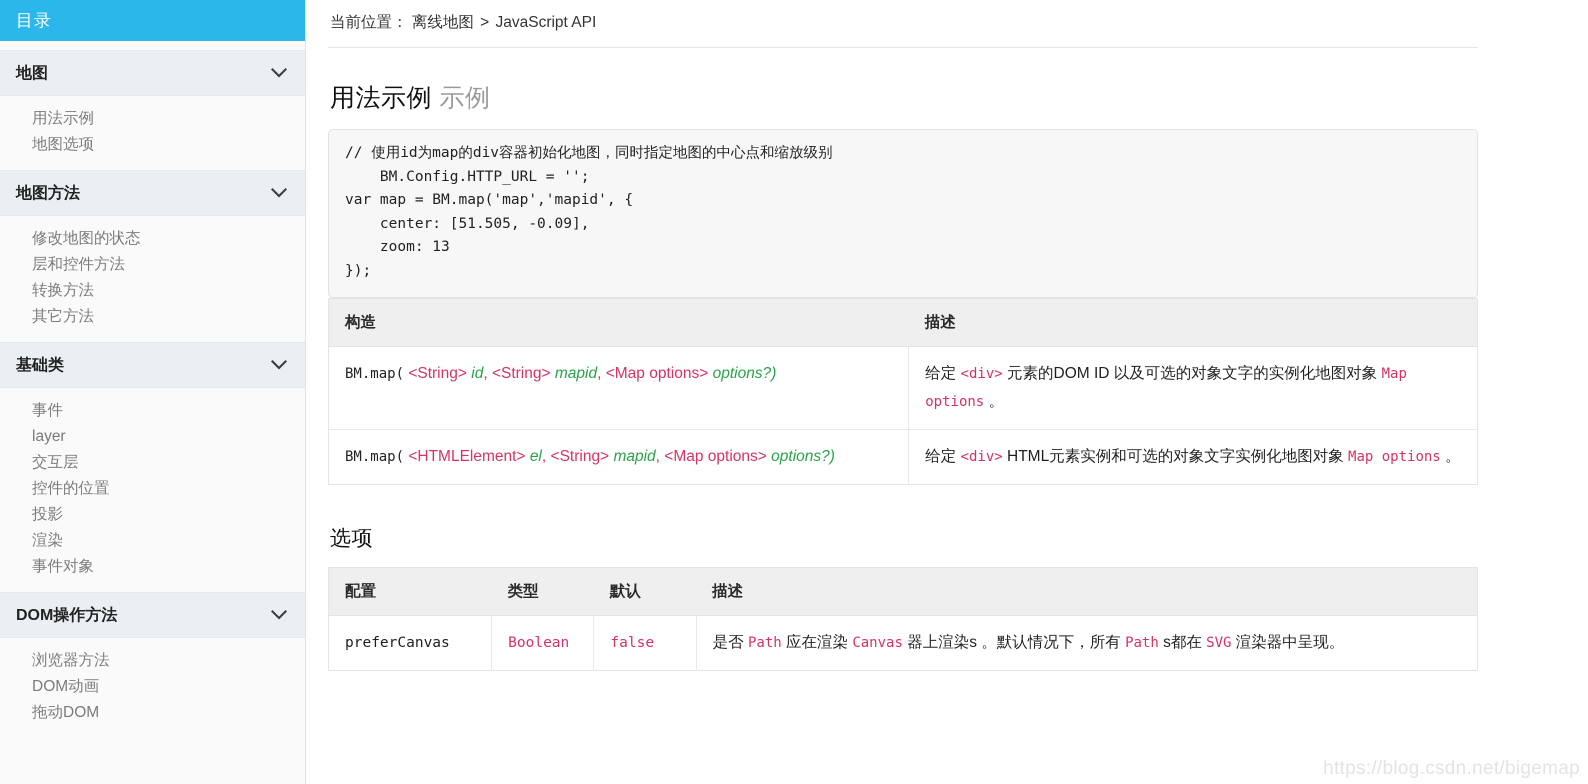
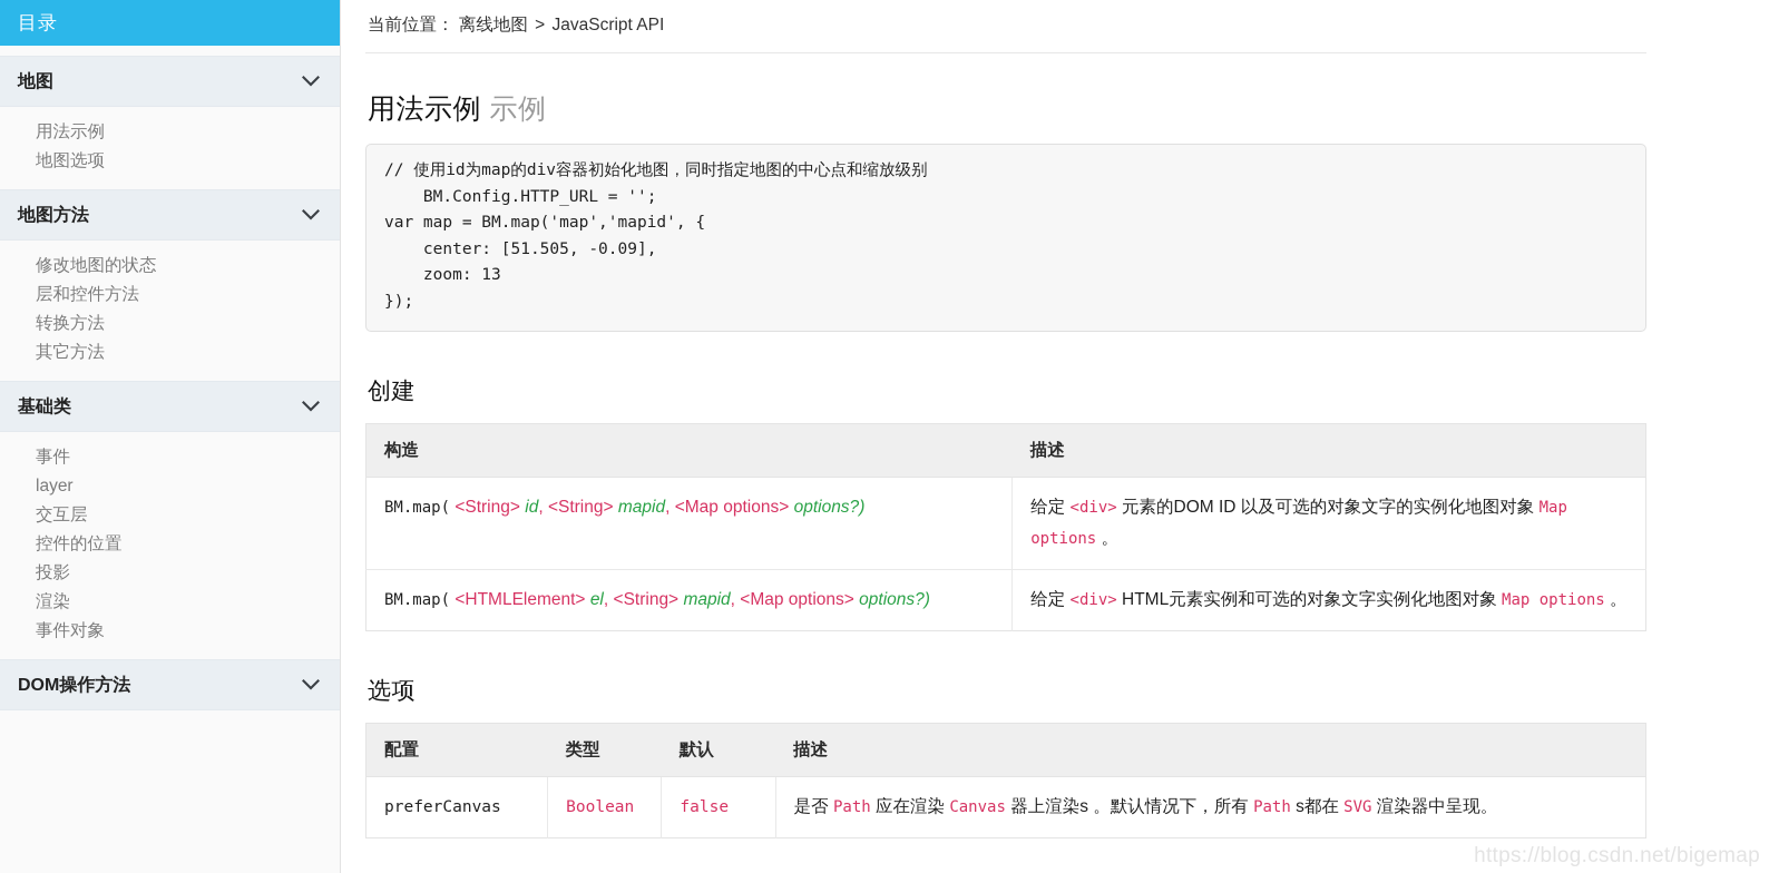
  目录
  地图
  用法示例
  地图选项
  地图方法
  修改地图的状态
  层和控件方法
  转换方法
  其它方法
  基础类
  事件
  layer
  交互层
  控件的位置
  投影
  渲染
  事件对象
  DOM操作方法
- 浏览器方法
- DOM动画
- 拖动DOM
  当前位置： 离线地图 > JavaScript API
  用法示例 示例
  // 使用id为map的div容器初始化地图，同时指定地图的中心点和缩放级别
  BM.Config.HTTP_URL = '';
  var map = BM.map('map','mapid', {
  center: [51.505, -0.09],
  zoom: 13
  });
+ 创建
  构造	描述
  BM.map( <String> id, <String> mapid, <Map options> options?)	给定 <div> 元素的DOM ID 以及可选的对象文字的实例化地图对象 Map options 。
  BM.map( <HTMLElement> el, <String> mapid, <Map options> options?)	给定 <div> HTML元素实例和可选的对象文字实例化地图对象 Map options 。
  选项
  配置	类型	默认	描述
  preferCanvas	Boolean	false	是否 Path 应在渲染 Canvas 器上渲染s 。默认情况下，所有 Path s都在 SVG 渲染器中呈现。
  https://blog.csdn.net/bigemap
